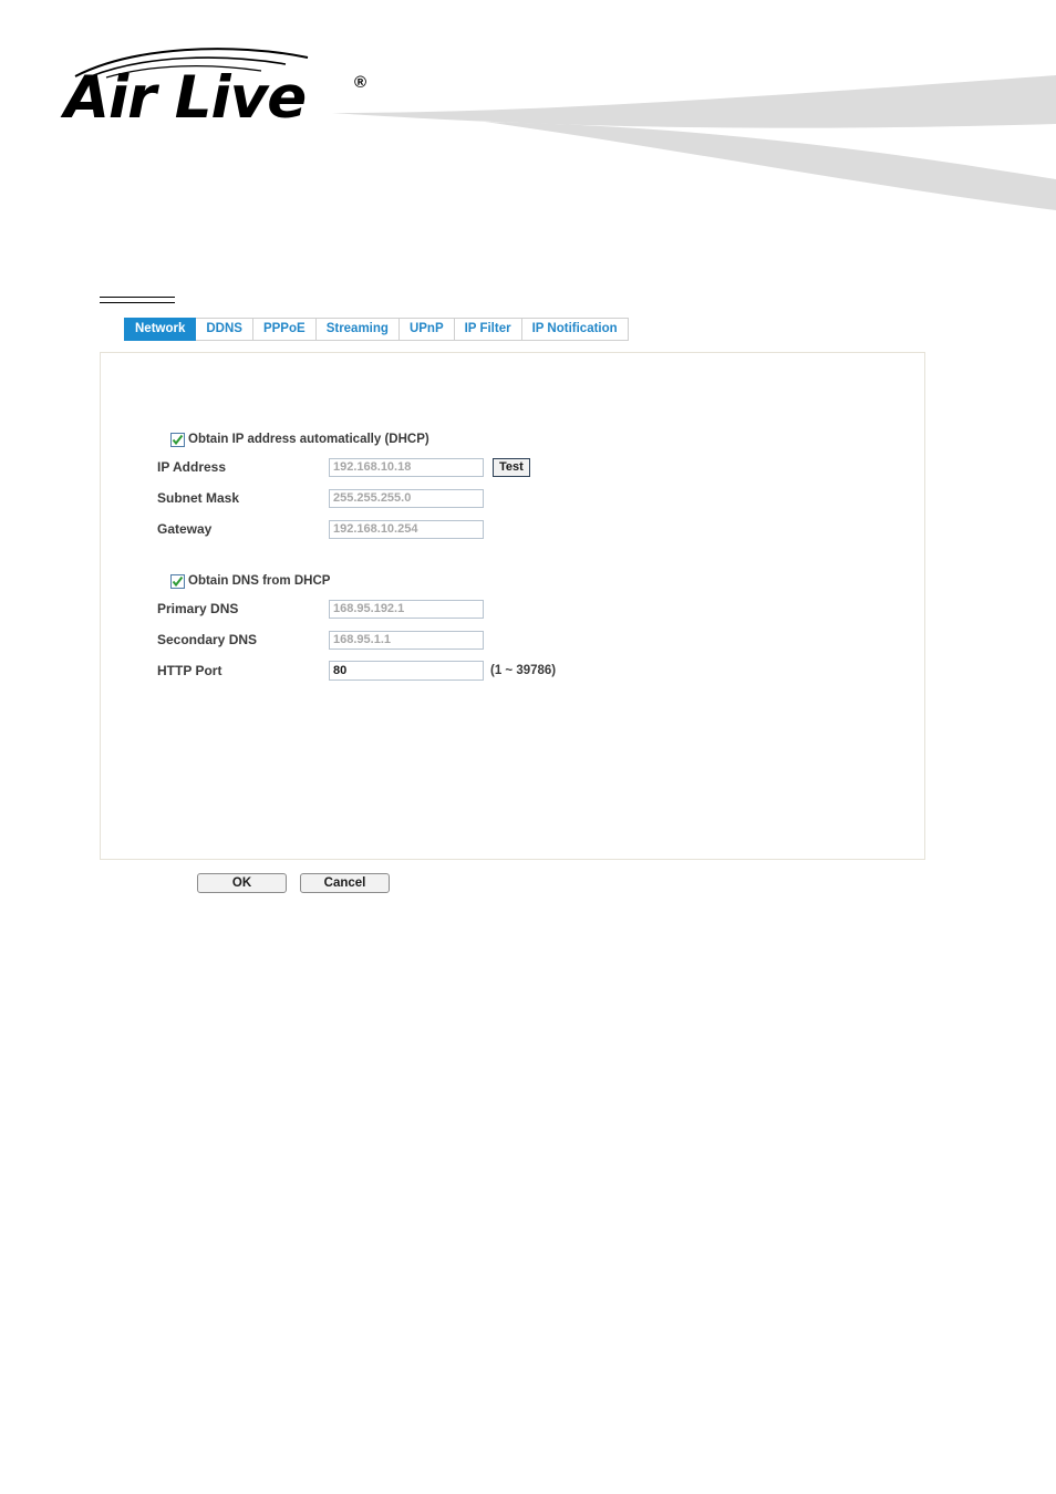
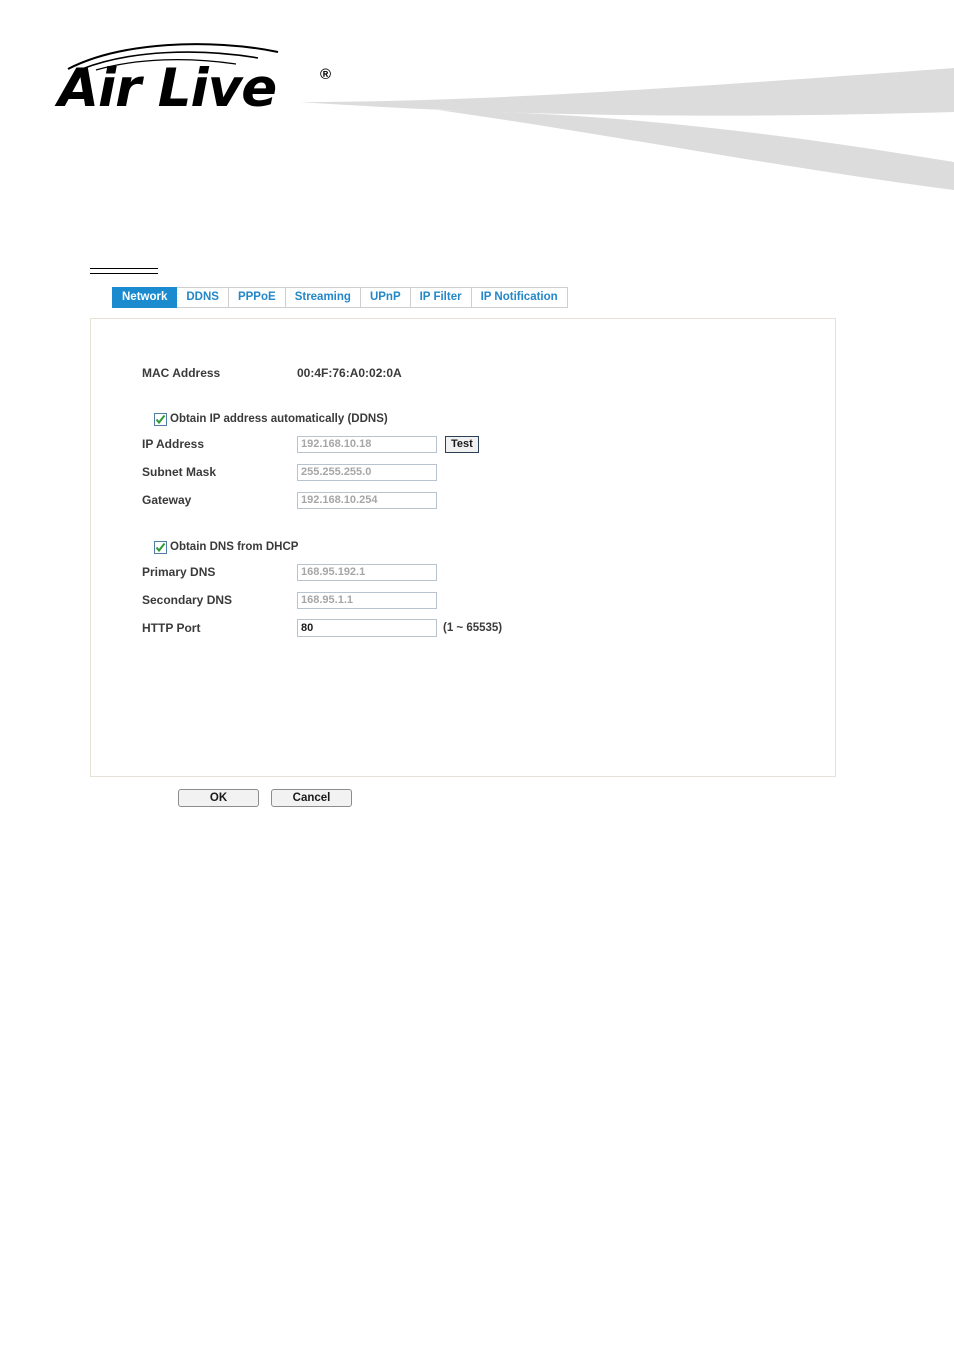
  Air Live
  ®
  Network
  DDNS
  PPPoE
  Streaming
  UPnP
  IP Filter
  IP Notification
+ MAC Address
+ 00:4F:76:A0:02:0A
- Obtain IP address automatically (DHCP)
+ Obtain IP address automatically (DDNS)
  IP Address
  192.168.10.18
  Test
  Subnet Mask
  255.255.255.0
  Gateway
  192.168.10.254
  Obtain DNS from DHCP
  Primary DNS
  168.95.192.1
  Secondary DNS
  168.95.1.1
  HTTP Port
  80
- (1 ~ 39786)
+ (1 ~ 65535)
  OK
  Cancel
